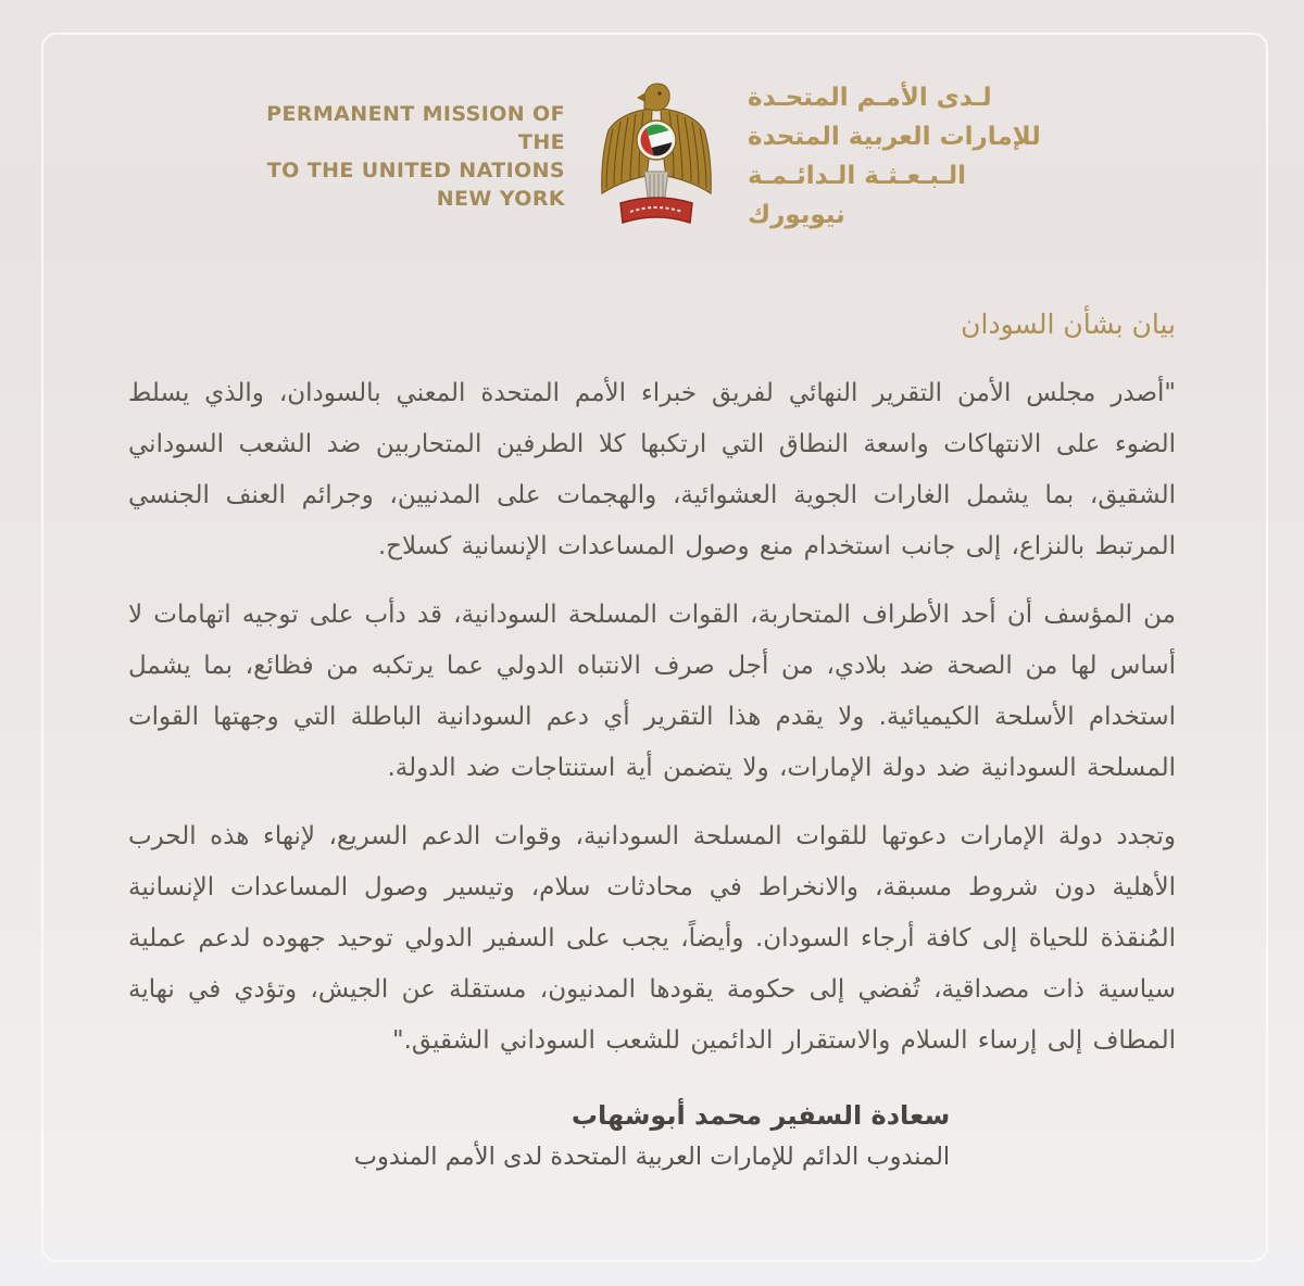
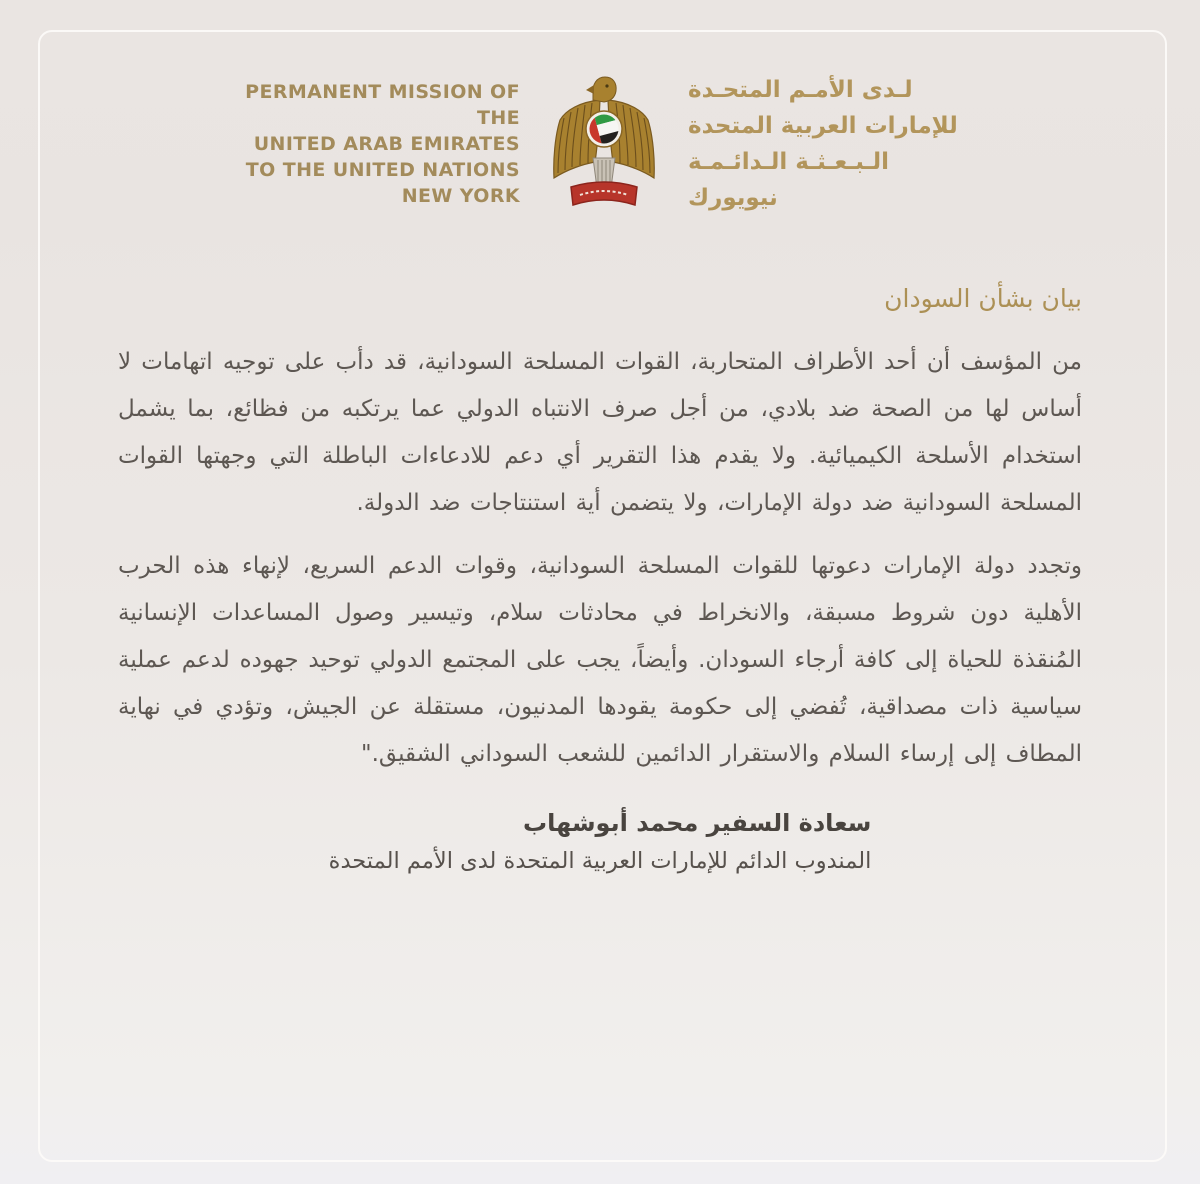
  PERMANENT MISSION OF THE
+ UNITED ARAB EMIRATES
  TO THE UNITED NATIONS
  NEW YORK
  لـدى الأمـم المتحـدة
  للإمارات العربية المتحدة
  الـبـعـثـة الـدائـمـة
  نيويورك
  بيان بشأن السودان
- "أصدر مجلس الأمن التقرير النهائي لفريق خبراء الأمم المتحدة المعني بالسودان، والذي يسلط الضوء على الانتهاكات واسعة النطاق التي ارتكبها كلا الطرفين المتحاربين ضد الشعب السوداني الشقيق، بما يشمل الغارات الجوية العشوائية، والهجمات على المدنيين، وجرائم العنف الجنسي المرتبط بالنزاع، إلى جانب استخدام منع وصول المساعدات الإنسانية كسلاح.
- من المؤسف أن أحد الأطراف المتحاربة، القوات المسلحة السودانية، قد دأب على توجيه اتهامات لا أساس لها من الصحة ضد بلادي، من أجل صرف الانتباه الدولي عما يرتكبه من فظائع، بما يشمل استخدام الأسلحة الكيميائية. ولا يقدم هذا التقرير أي دعم السودانية الباطلة التي وجهتها القوات المسلحة السودانية ضد دولة الإمارات، ولا يتضمن أية استنتاجات ضد الدولة.
+ من المؤسف أن أحد الأطراف المتحاربة، القوات المسلحة السودانية، قد دأب على توجيه اتهامات لا أساس لها من الصحة ضد بلادي، من أجل صرف الانتباه الدولي عما يرتكبه من فظائع، بما يشمل استخدام الأسلحة الكيميائية. ولا يقدم هذا التقرير أي دعم للادعاءات الباطلة التي وجهتها القوات المسلحة السودانية ضد دولة الإمارات، ولا يتضمن أية استنتاجات ضد الدولة.
- وتجدد دولة الإمارات دعوتها للقوات المسلحة السودانية، وقوات الدعم السريع، لإنهاء هذه الحرب الأهلية دون شروط مسبقة، والانخراط في محادثات سلام، وتيسير وصول المساعدات الإنسانية المُنقذة للحياة إلى كافة أرجاء السودان. وأيضاً، يجب على السفير الدولي توحيد جهوده لدعم عملية سياسية ذات مصداقية، تُفضي إلى حكومة يقودها المدنيون، مستقلة عن الجيش، وتؤدي في نهاية المطاف إلى إرساء السلام والاستقرار الدائمين للشعب السوداني الشقيق."
+ وتجدد دولة الإمارات دعوتها للقوات المسلحة السودانية، وقوات الدعم السريع، لإنهاء هذه الحرب الأهلية دون شروط مسبقة، والانخراط في محادثات سلام، وتيسير وصول المساعدات الإنسانية المُنقذة للحياة إلى كافة أرجاء السودان. وأيضاً، يجب على المجتمع الدولي توحيد جهوده لدعم عملية سياسية ذات مصداقية، تُفضي إلى حكومة يقودها المدنيون، مستقلة عن الجيش، وتؤدي في نهاية المطاف إلى إرساء السلام والاستقرار الدائمين للشعب السوداني الشقيق."
  سعادة السفير محمد أبوشهاب
- المندوب الدائم للإمارات العربية المتحدة لدى الأمم المندوب
+ المندوب الدائم للإمارات العربية المتحدة لدى الأمم المتحدة
